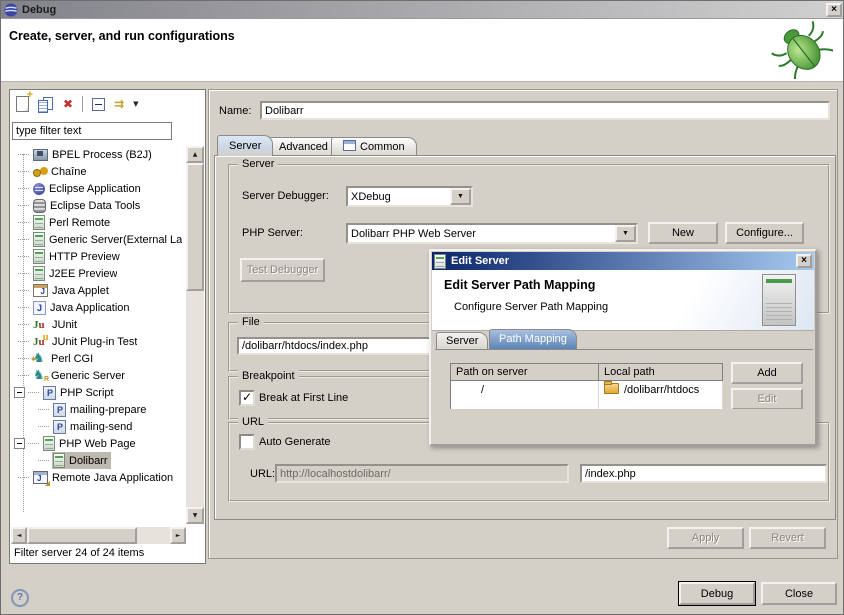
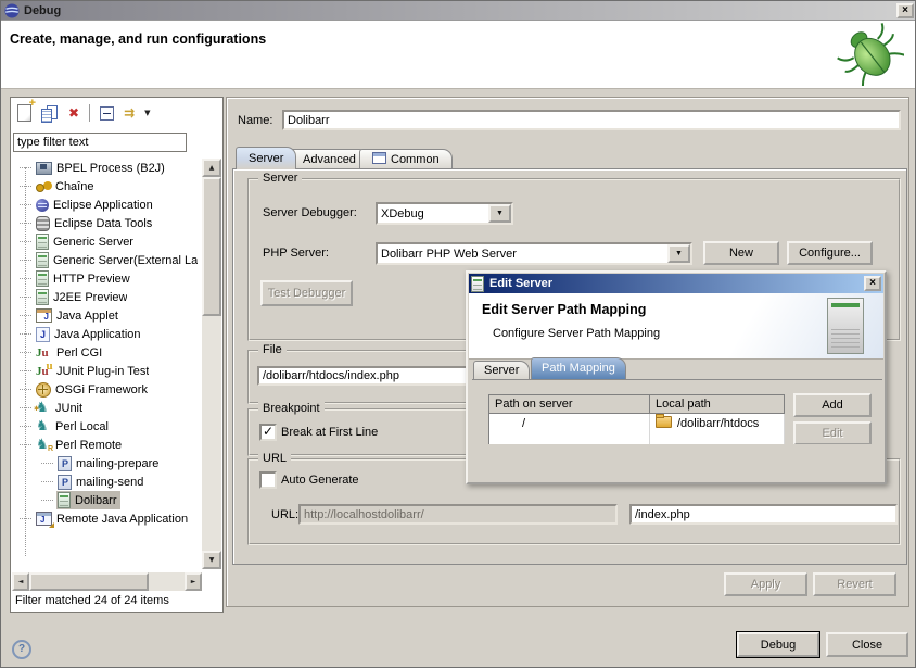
  Debug
  ×
- Create, server, and run configurations
+ Create, manage, and run configurations
  type filter text
  BPEL Process (B2J)
  Chaîne
  Eclipse Application
  Eclipse Data Tools
- Perl Remote
+ Generic Server
  Generic Server(External La
  HTTP Preview
  J2EE Preview
  Java Applet
  Java Application
- JUnit
+ Perl CGI
  JUnit Plug-in Test
+ OSGi Framework
- Perl CGI
+ JUnit
+ Perl Local
- Generic Server
+ Perl Remote
- PHP Script
  mailing-prepare
  mailing-send
- PHP Web Page
  Dolibarr
  Remote Java Application
- Filter server 24 of 24 items
+ Filter matched 24 of 24 items
  Name:
  Dolibarr
  Server
  Advanced
  Common
  Server
  Server Debugger:
  XDebug
  PHP Server:
  Dolibarr PHP Web Server
  New
  Configure...
  Test Debugger
  File
  /dolibarr/htdocs/index.php
  Breakpoint
  Break at First Line
  URL
  Auto Generate
  URL:
  http://localhostdolibarr/
  /index.php
  Apply
  Revert
  Edit Server
  ×
  Edit Server Path Mapping
  Configure Server Path Mapping
  Server
  Path Mapping
  Path on server	Local path
  /	/dolibarr/htdocs
  Add
  Edit
  Debug
  Close
